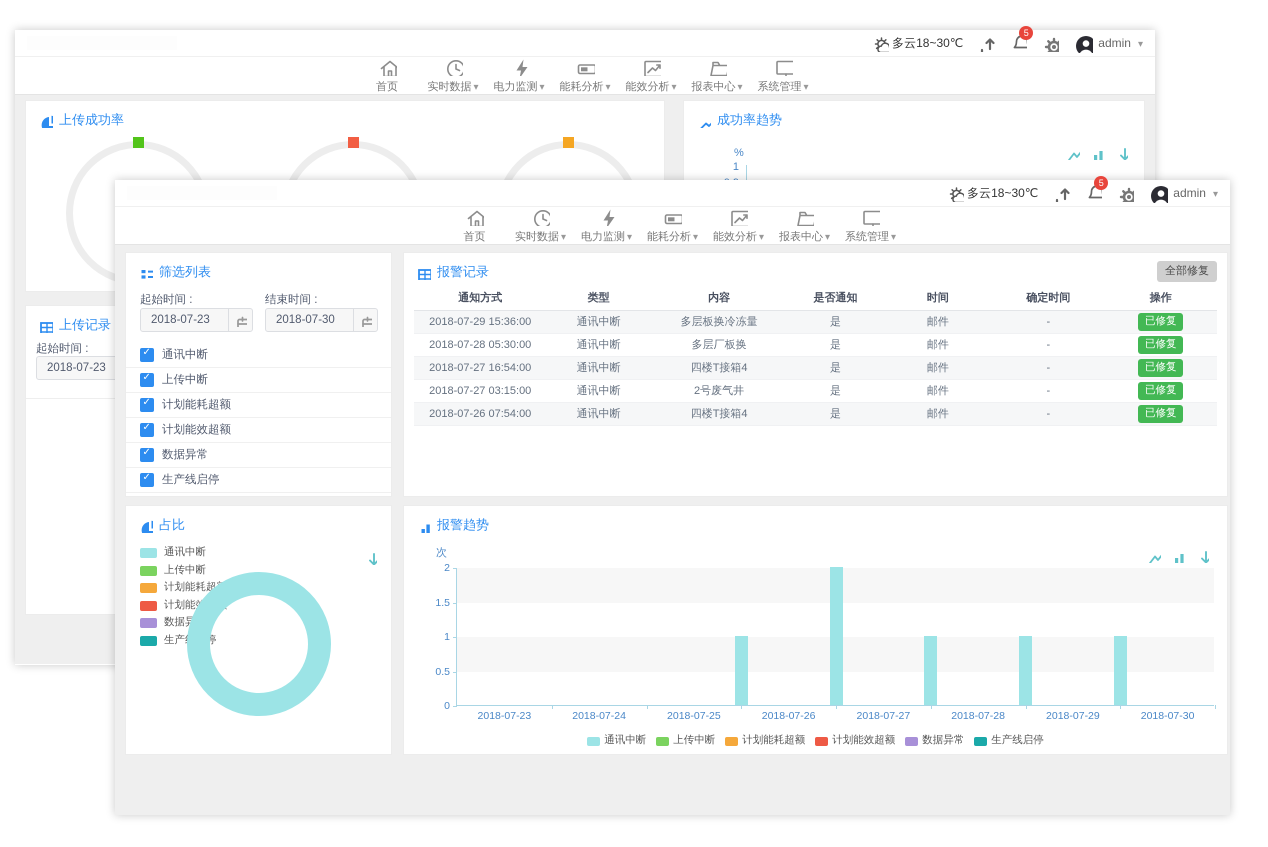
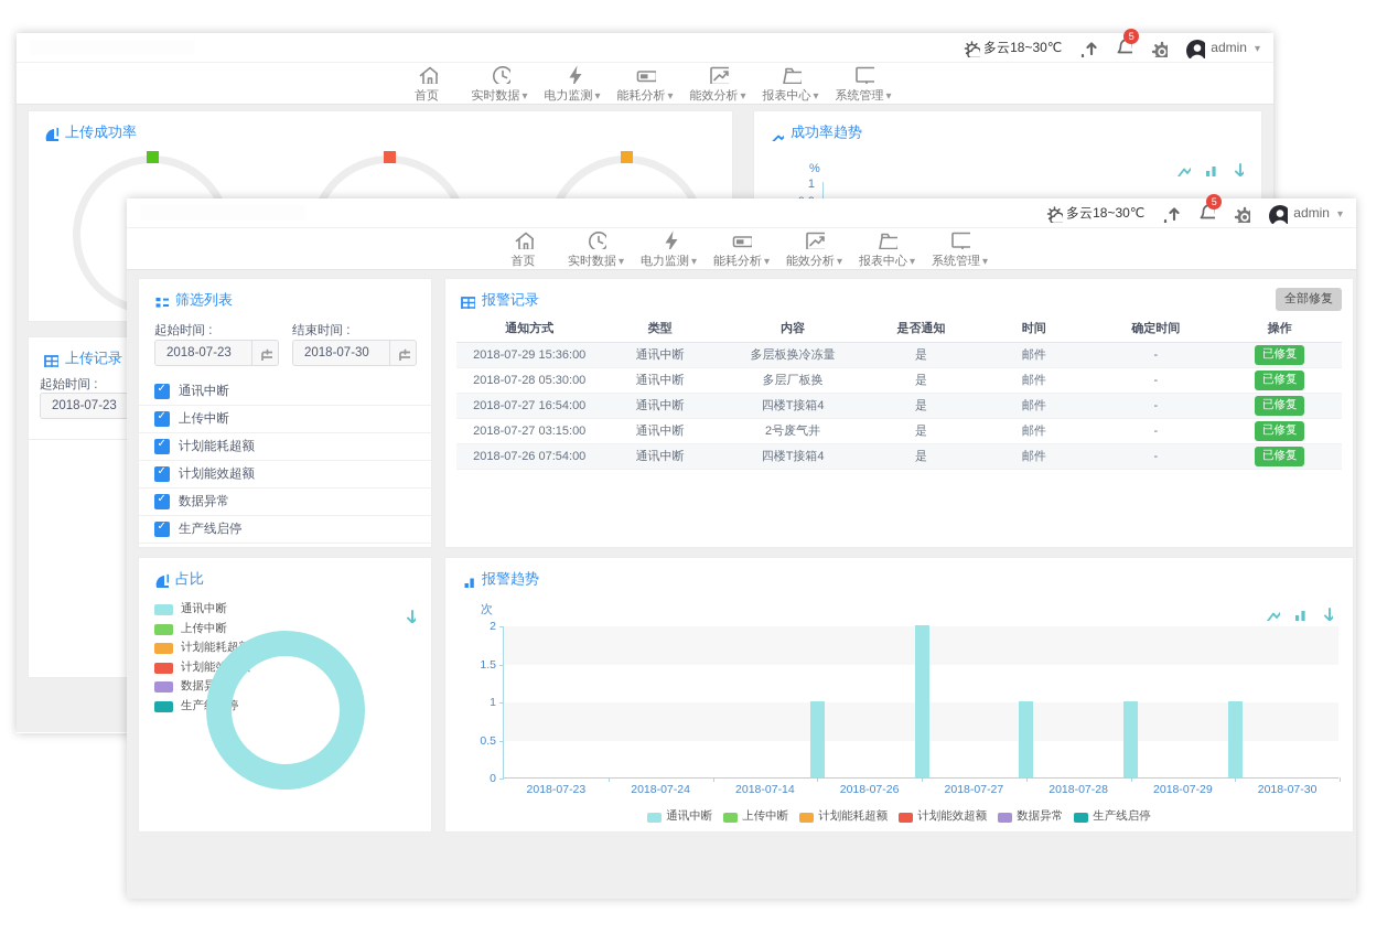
  多云18~30℃
  5
  admin
  首页
  实时数据
  电力监测
  能耗分析
  能效分析
  报表中心
  系统管理
  上传成功率
  成功率趋势
  %
  1
  上传记录
  起始时间 :
  2018-07-23
  多云18~30℃
  5
  admin
  首页
  实时数据
  电力监测
  能耗分析
  能效分析
  报表中心
  系统管理
  筛选列表
  起始时间 :
  结束时间 :
  2018-07-23
  2018-07-30
  通讯中断
  上传中断
  计划能耗超额
  计划能效超额
  数据异常
  生产线启停
  报警记录
  全部修复
  通知方式
  类型
  内容
  是否通知
  时间
  确定时间
  操作
  2018-07-29 15:36:00
  通讯中断
  多层板换冷冻量
  是
  邮件
  -
  已修复
  2018-07-28 05:30:00
  通讯中断
  多层厂板换
  是
  邮件
  -
  已修复
  2018-07-27 16:54:00
  通讯中断
  四楼T接箱4
  是
  邮件
  -
  已修复
  2018-07-27 03:15:00
  通讯中断
  2号废气井
  是
  邮件
  -
  已修复
  2018-07-26 07:54:00
  通讯中断
  四楼T接箱4
  是
  邮件
  -
  已修复
  占比
  通讯中断
  上传中断
  计划能耗超额
  计划能效超额
  数据异常
  生产线启停
  报警趋势
  次
  0
  0.5
  1
  1.5
  2
  2018-07-23
  2018-07-24
- 2018-07-25
+ 2018-07-14
  2018-07-26
  2018-07-27
  2018-07-28
  2018-07-29
  2018-07-30
  通讯中断
  上传中断
  计划能耗超额
  计划能效超额
  数据异常
  生产线启停
